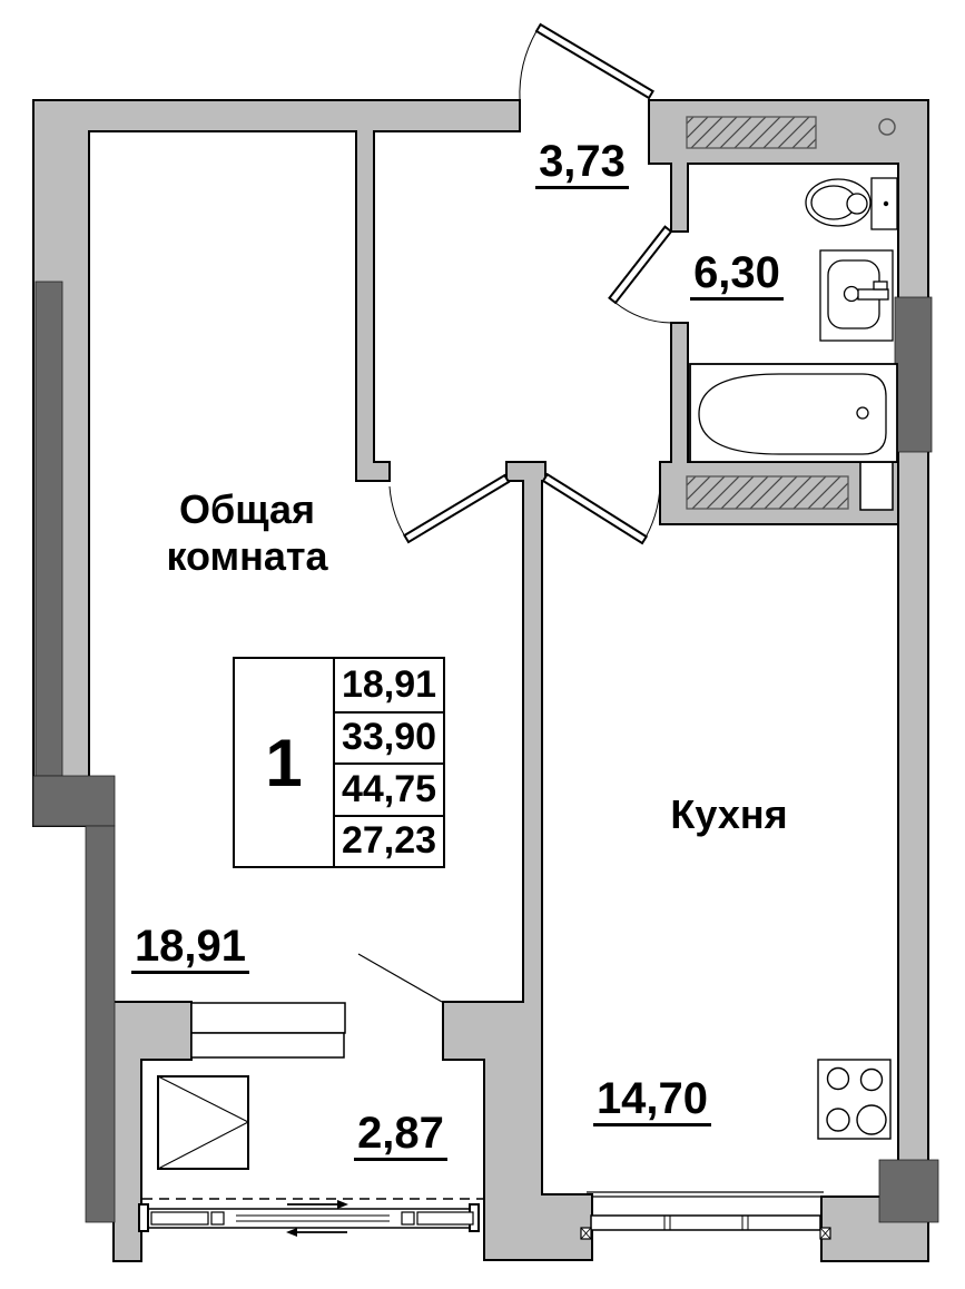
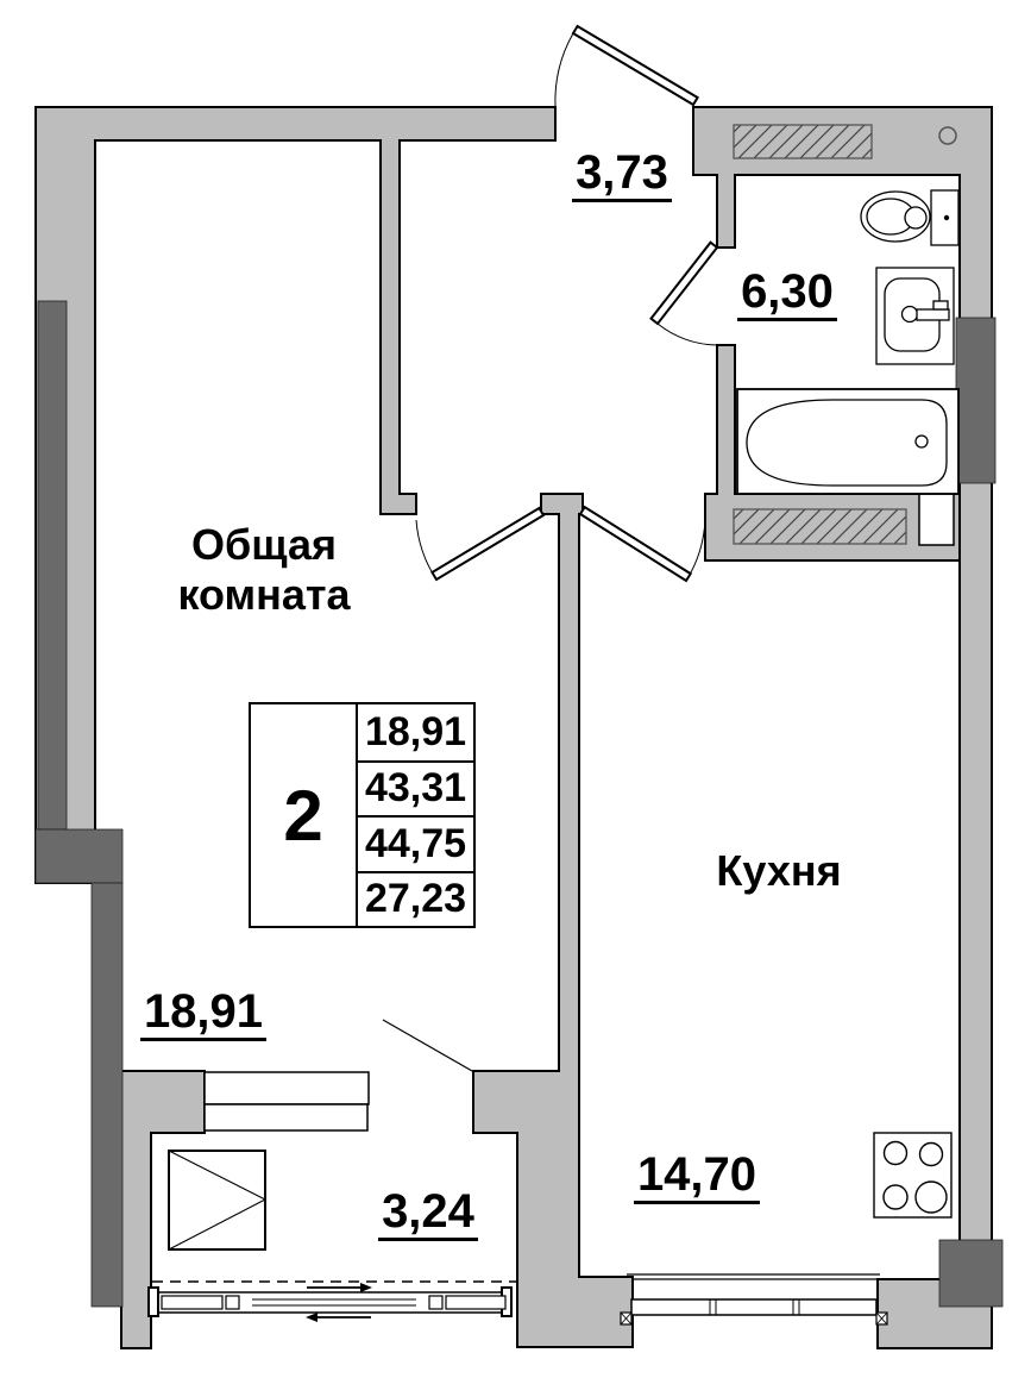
  Общая комната
  Кухня
  3,73
  6,30
  18,91
- 2,87
+ 3,24
  14,70
- 1
+ 2
  18,91
- 33,90
+ 43,31
  44,75
  27,23
